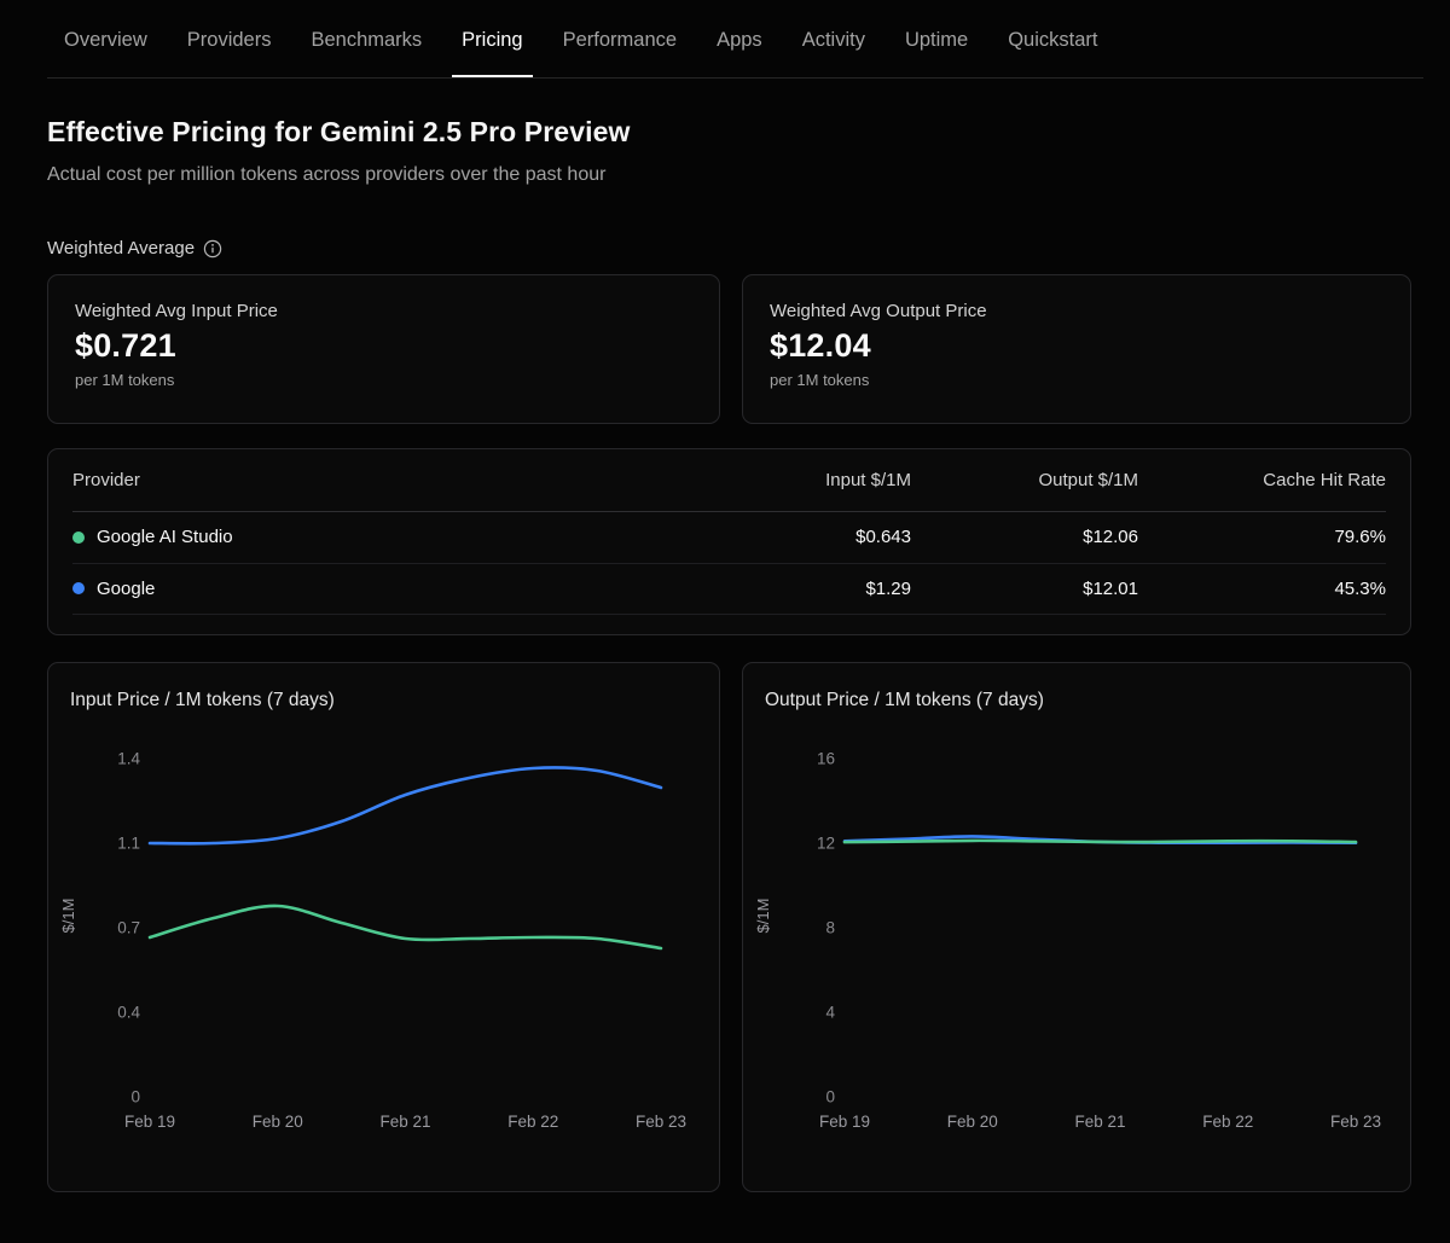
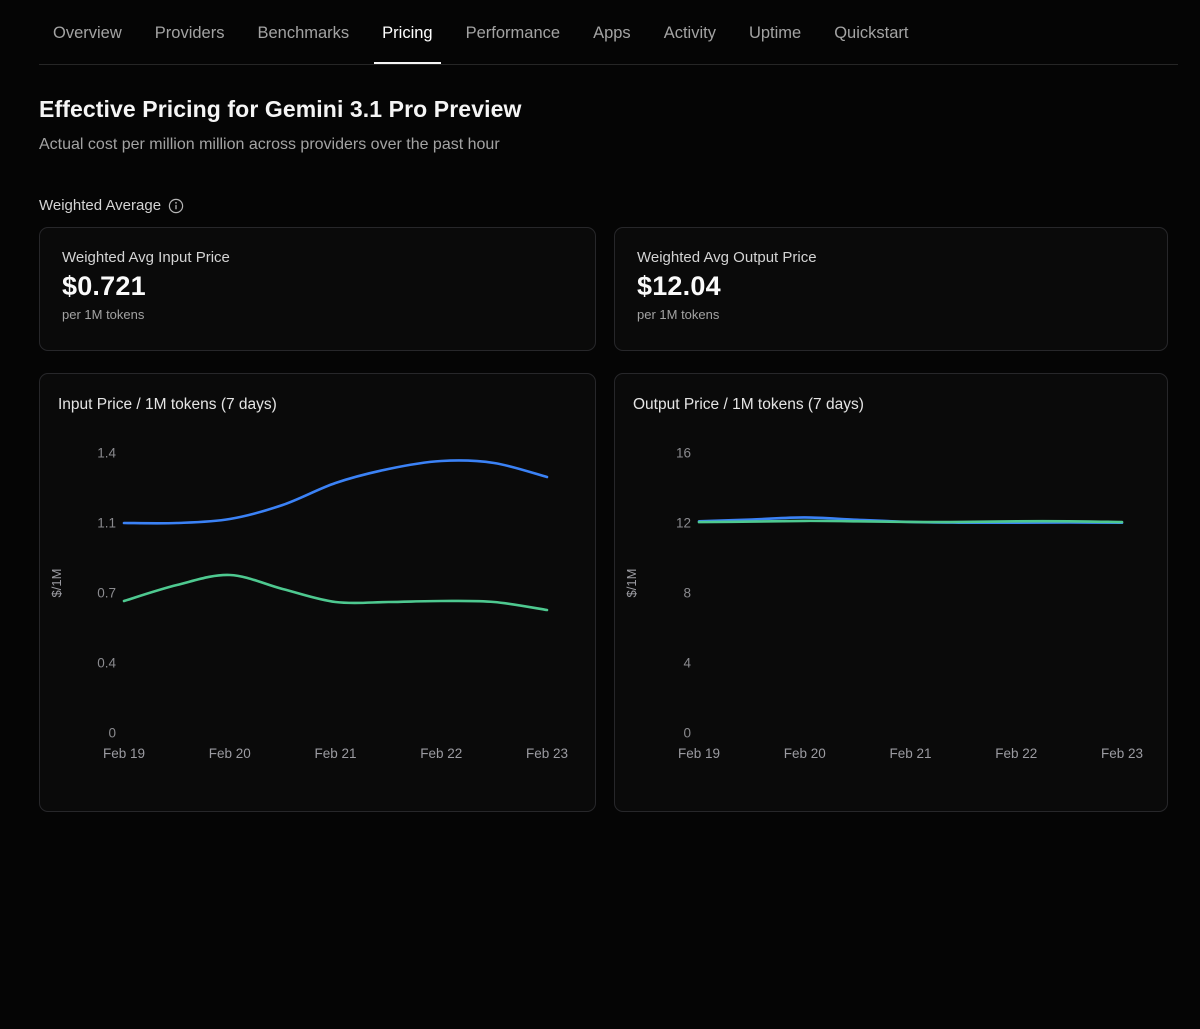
  Overview
  Providers
  Benchmarks
  Pricing
  Performance
  Apps
  Activity
  Uptime
  Quickstart
- Effective Pricing for Gemini 2.5 Pro Preview
+ Effective Pricing for Gemini 3.1 Pro Preview
- Actual cost per million tokens across providers over the past hour
+ Actual cost per million million across providers over the past hour
  Weighted Average
  Weighted Avg Input Price
  $0.721
  per 1M tokens
  Weighted Avg Output Price
  $12.04
  per 1M tokens
- Provider
- Input $/1M
- Output $/1M
- Cache Hit Rate
- Google AI Studio
- $0.643
- $12.06
- 79.6%
- Google
- $1.29
- $12.01
- 45.3%
  Input Price / 1M tokens (7 days)
  1.4
  1.1
  0.7
  0.4
  0
  Feb 19
  Feb 20
  Feb 21
  Feb 22
  Feb 23
  Output Price / 1M tokens (7 days)
  16
  12
  8
  4
  0
  Feb 19
  Feb 20
  Feb 21
  Feb 22
  Feb 23
